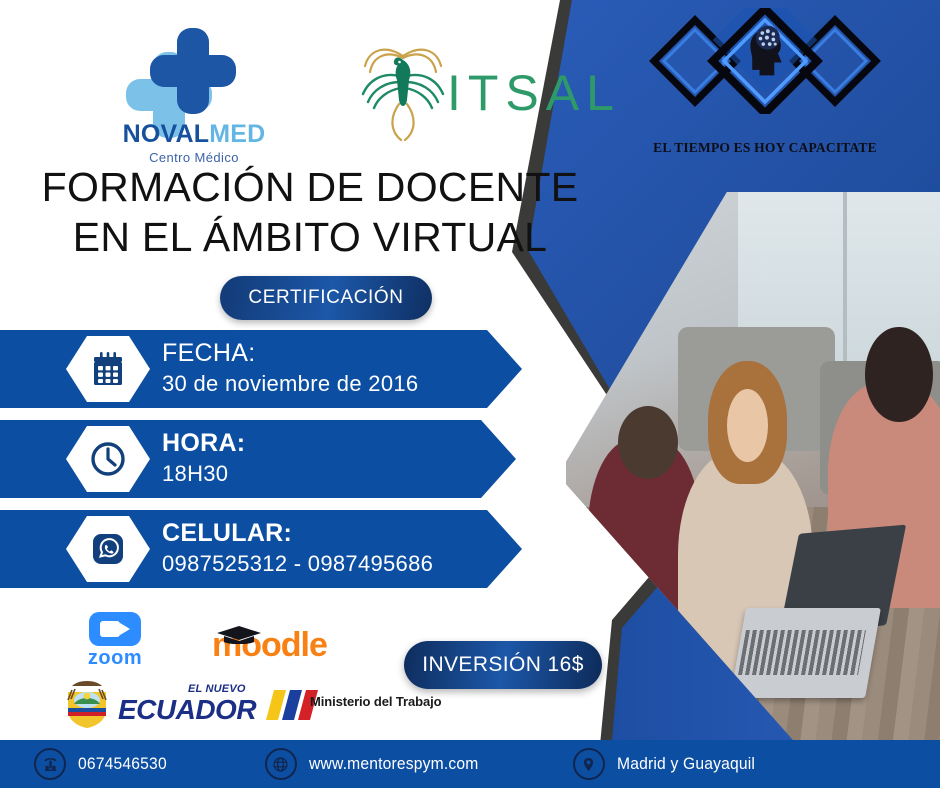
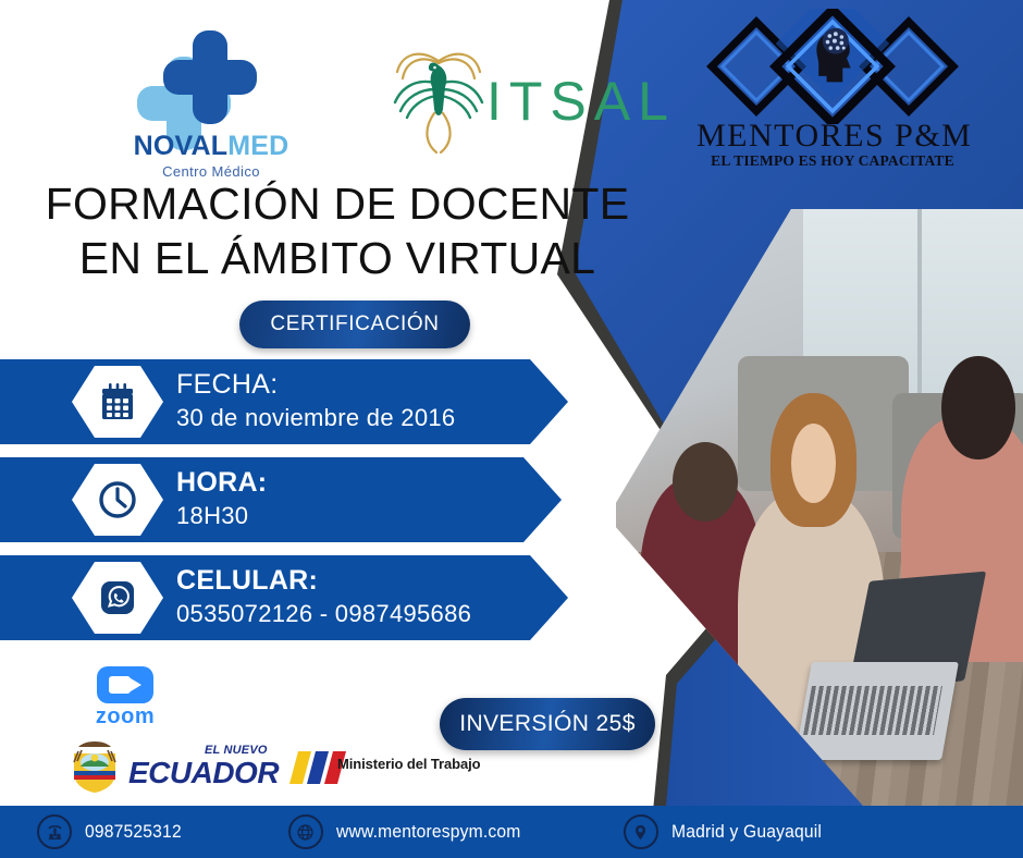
  NOVALMED
  Centro Médico
  ITSAL
+ MENTORES P&M
  EL TIEMPO ES HOY CAPACITATE
  FORMACIÓN DE DOCENTE
  EN EL ÁMBITO VIRTUAL
  CERTIFICACIÓN
  FECHA:
  30 de noviembre de 2016
  HORA:
  18H30
  CELULAR:
- 0987525312 - 0987495686
+ 0535072126 - 0987495686
  zoom
- moodle
  EL NUEVO
  ECUADOR
  Ministerio del Trabajo
- INVERSIÓN 16$
+ INVERSIÓN 25$
- 0674546530
+ 0987525312
  www.mentorespym.com
  Madrid y Guayaquil
